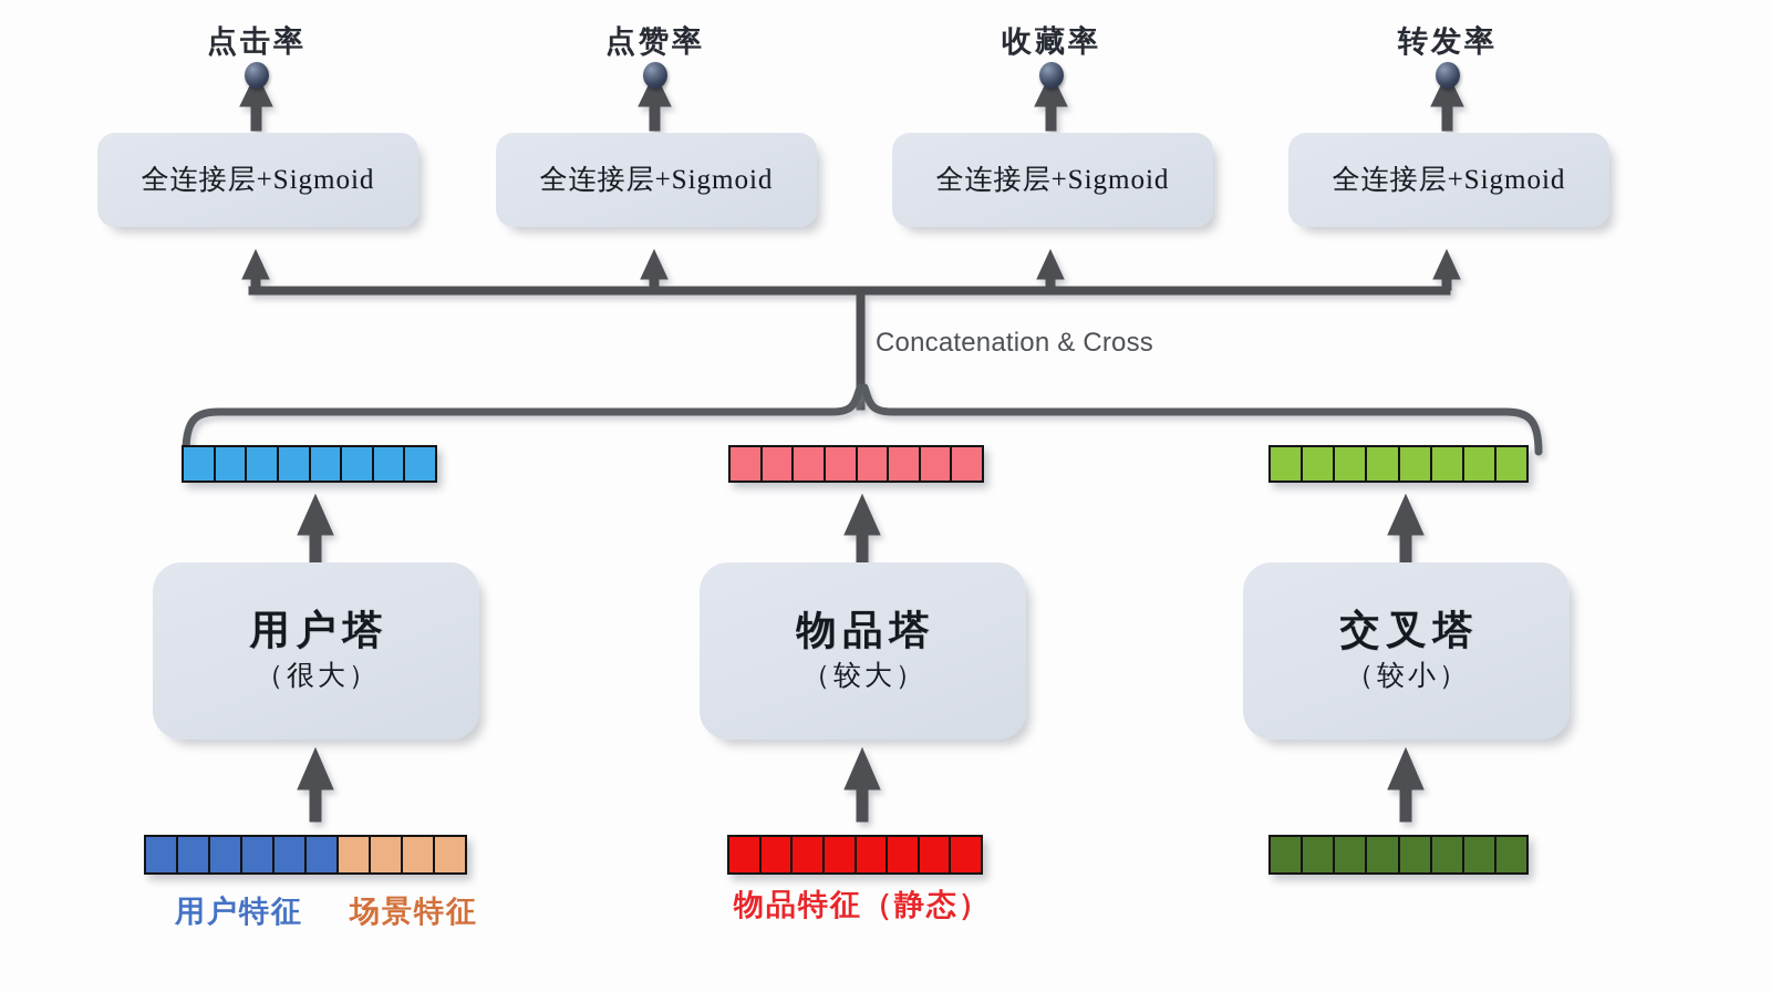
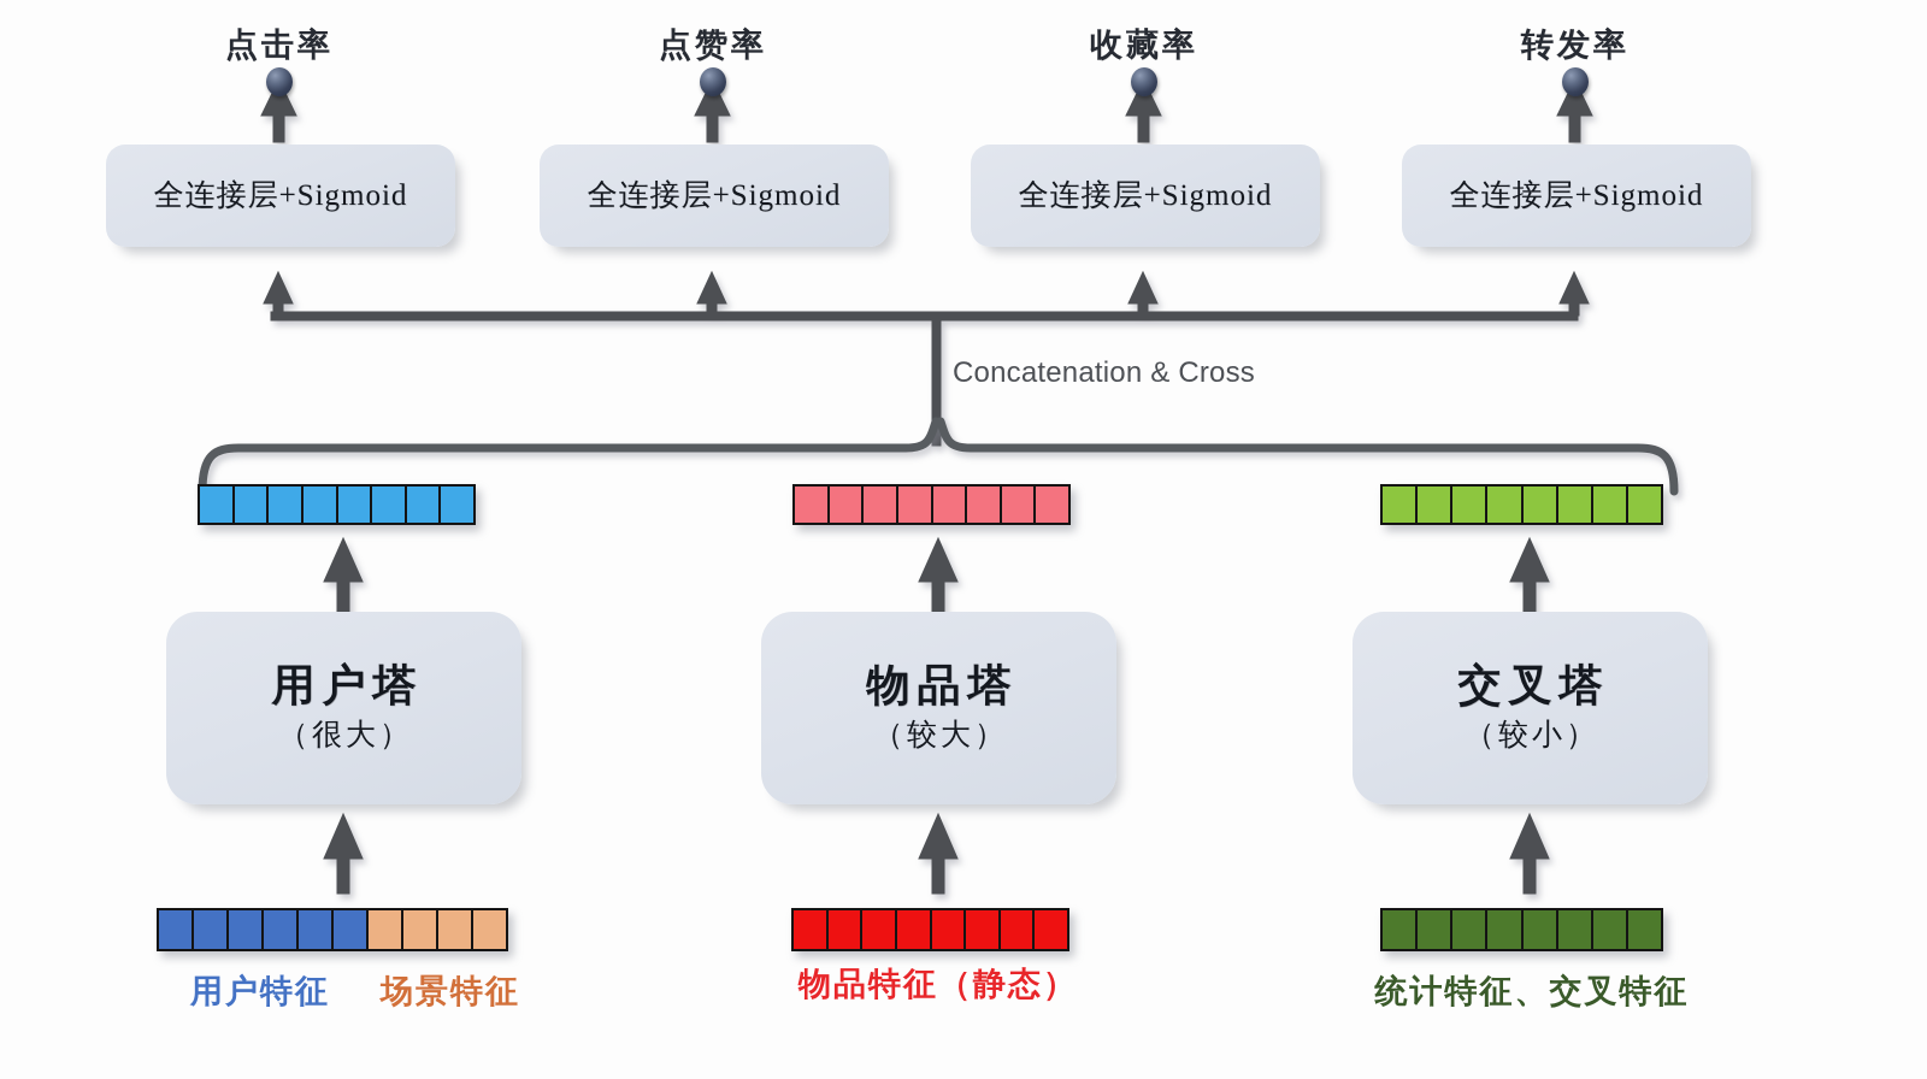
  点击率
  点赞率
  收藏率
  转发率
  全连接层+Sigmoid
  全连接层+Sigmoid
  全连接层+Sigmoid
  全连接层+Sigmoid
  Concatenation & Cross
  用户塔
  （很大）
  物品塔
  （较大）
  交叉塔
  （较小）
  用户特征
  场景特征
  物品特征（静态）
+ 统计特征、交叉特征
